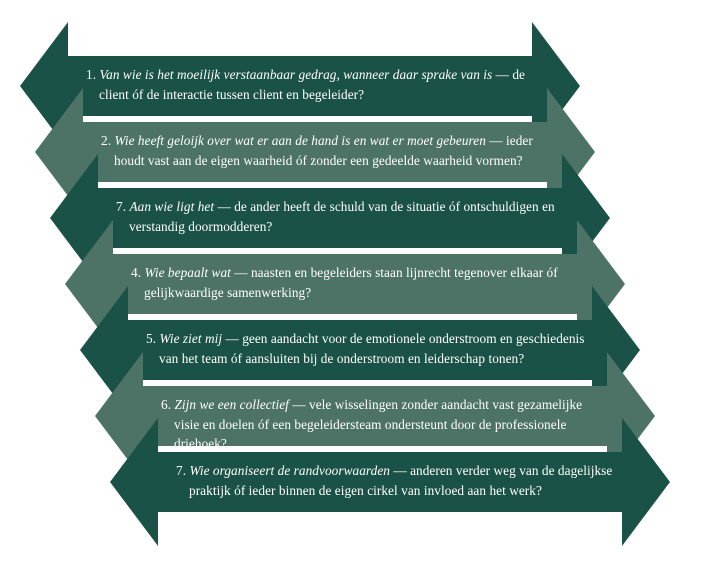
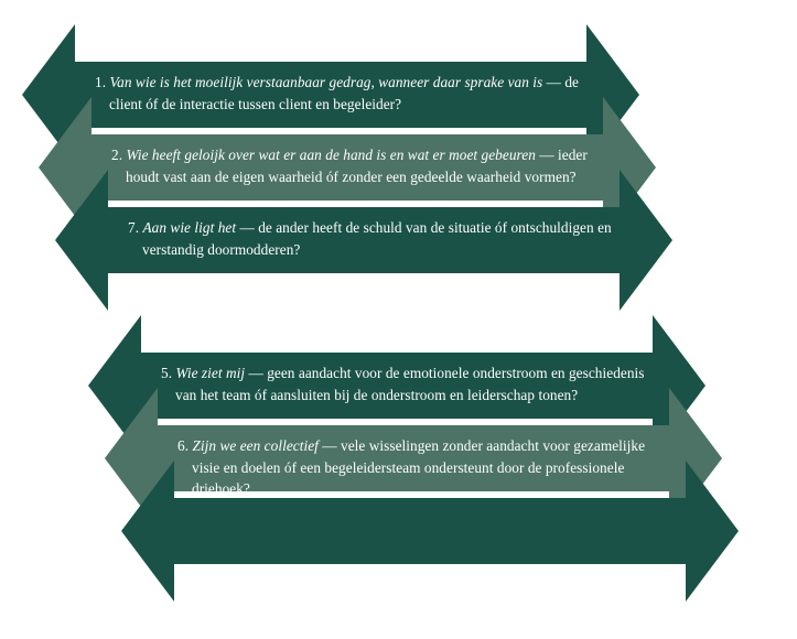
  1. Van wie is het moeilijk verstaanbaar gedrag, wanneer daar sprake van is — de client óf de interactie tussen client en begeleider?
  2. Wie heeft geloijk over wat er aan de hand is en wat er moet gebeuren — ieder houdt vast aan de eigen waarheid óf zonder een gedeelde waarheid vormen?
  7. Aan wie ligt het — de ander heeft de schuld van de situatie óf ontschuldigen en verstandig doormodderen?
- 4. Wie bepaalt wat — naasten en begeleiders staan lijnrecht tegenover elkaar óf gelijkwaardige samenwerking?
  5. Wie ziet mij — geen aandacht voor de emotionele onderstroom en geschiedenis van het team óf aansluiten bij de onderstroom en leiderschap tonen?
- 6. Zijn we een collectief — vele wisselingen zonder aandacht vast gezamelijke visie en doelen óf een begeleidersteam ondersteunt door de professionele driehoek?
+ 6. Zijn we een collectief — vele wisselingen zonder aandacht voor gezamelijke visie en doelen óf een begeleidersteam ondersteunt door de professionele driehoek?
- 7. Wie organiseert de randvoorwaarden — anderen verder weg van de dagelijkse praktijk óf ieder binnen de eigen cirkel van invloed aan het werk?
